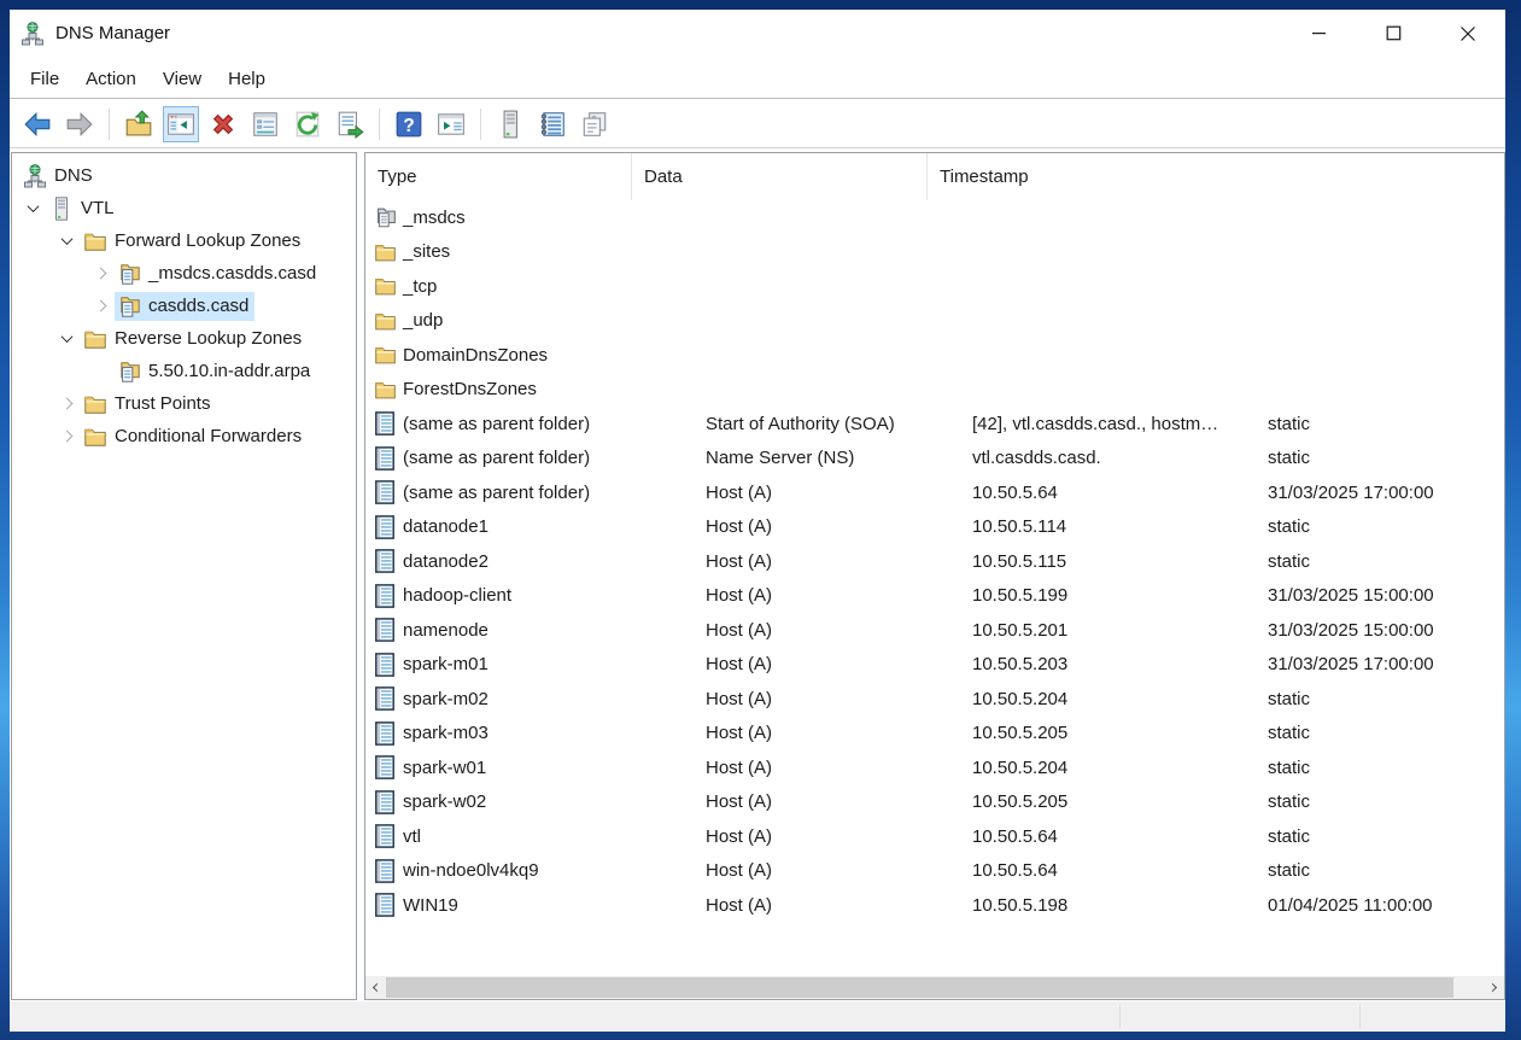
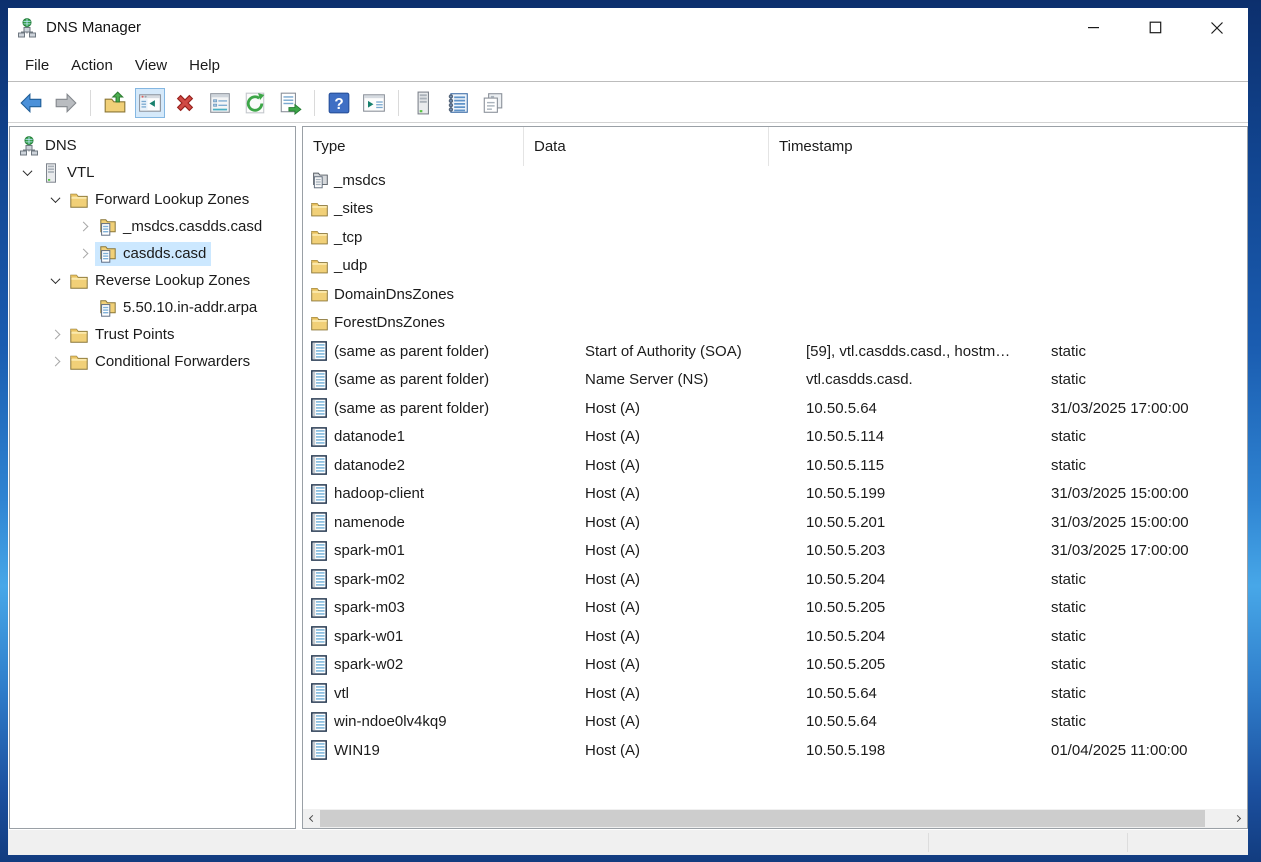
  DNS Manager
  File
  Action
  View
  Help
  ?
  DNS
  VTL
  Forward Lookup Zones
  _msdcs.casdds.casd
  casdds.casd
  Reverse Lookup Zones
  5.50.10.in-addr.arpa
  Trust Points
  Conditional Forwarders
  Type
  Data
  Timestamp
  _msdcs
  _sites
  _tcp
  _udp
  DomainDnsZones
  ForestDnsZones
  (same as parent folder)
  Start of Authority (SOA)
- [42], vtl.casdds.casd., hostm…
+ [59], vtl.casdds.casd., hostm…
  static
  (same as parent folder)
  Name Server (NS)
  vtl.casdds.casd.
  static
  (same as parent folder)
  Host (A)
  10.50.5.64
  31/03/2025 17:00:00
  datanode1
  Host (A)
  10.50.5.114
  static
  datanode2
  Host (A)
  10.50.5.115
  static
  hadoop-client
  Host (A)
  10.50.5.199
  31/03/2025 15:00:00
  namenode
  Host (A)
  10.50.5.201
  31/03/2025 15:00:00
  spark-m01
  Host (A)
  10.50.5.203
  31/03/2025 17:00:00
  spark-m02
  Host (A)
  10.50.5.204
  static
  spark-m03
  Host (A)
  10.50.5.205
  static
  spark-w01
  Host (A)
  10.50.5.204
  static
  spark-w02
  Host (A)
  10.50.5.205
  static
  vtl
  Host (A)
  10.50.5.64
  static
  win-ndoe0lv4kq9
  Host (A)
  10.50.5.64
  static
  WIN19
  Host (A)
  10.50.5.198
  01/04/2025 11:00:00
